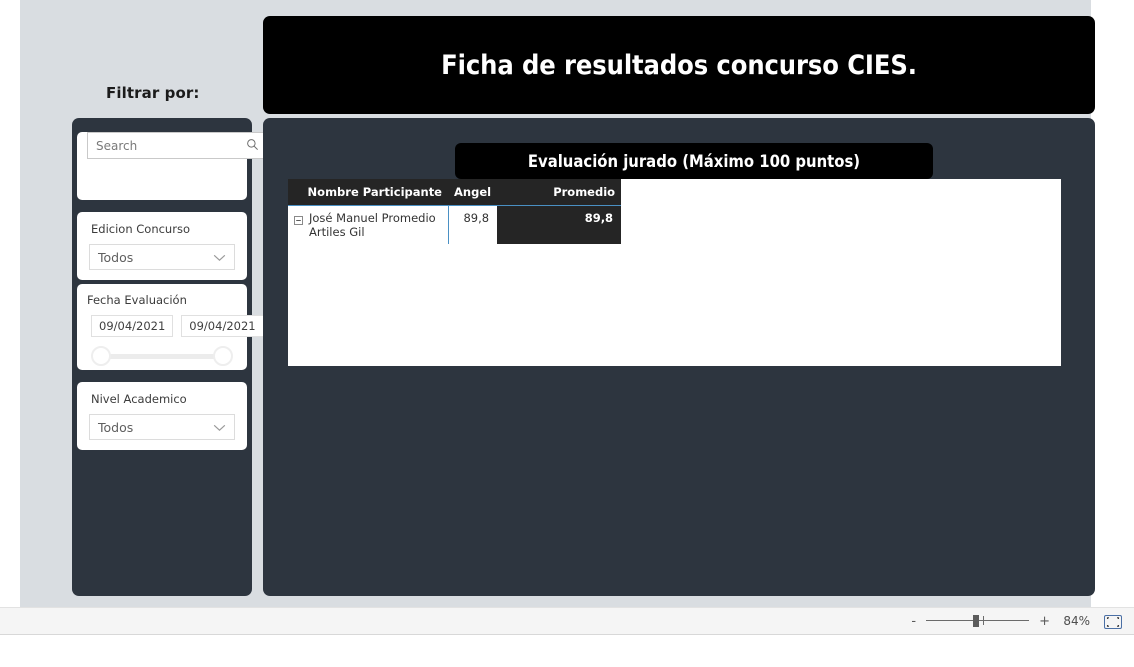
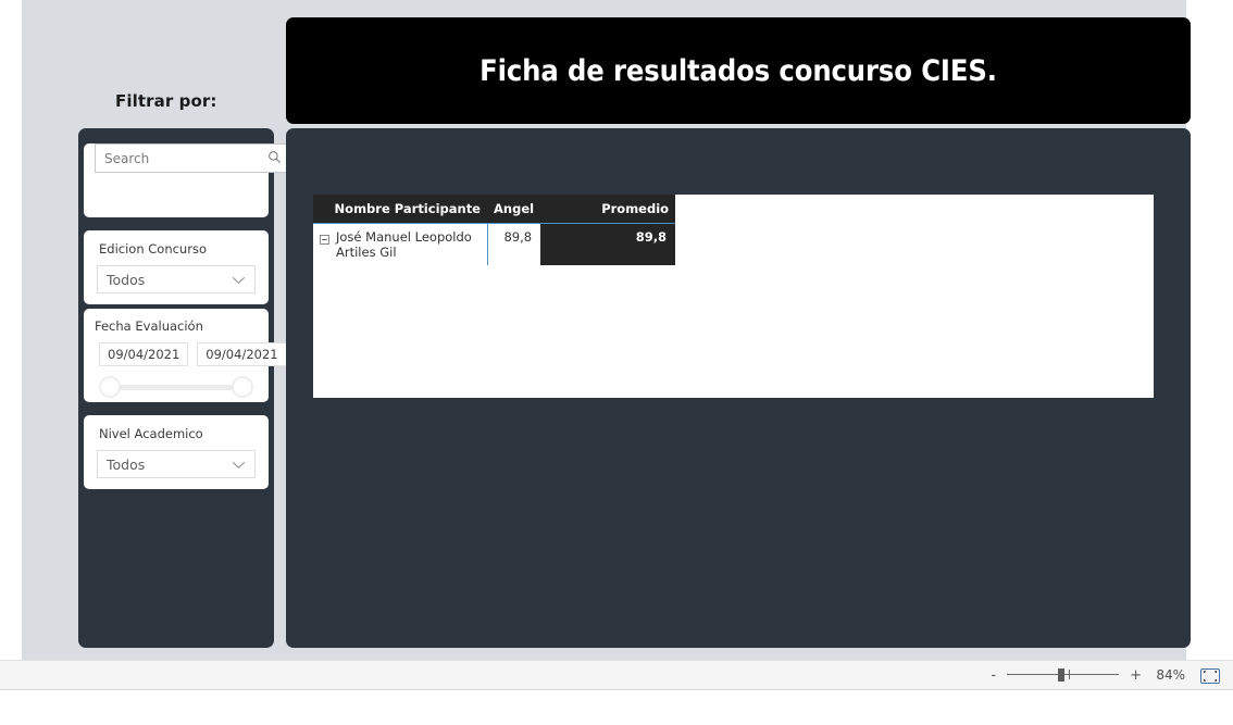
  Filtrar por:
  Search
  Edicion Concurso
  Todos
  Fecha Evaluación
  09/04/2021
  09/04/2021
  Nivel Academico
  Todos
  Ficha de resultados concurso CIES.
- Evaluación jurado (Máximo 100 puntos)
  Nombre Participante	Angel	Promedio
- José Manuel Promedio Artiles Gil	89,8	89,8
+ José Manuel Leopoldo Artiles Gil	89,8	89,8
  -
  +
  84%
